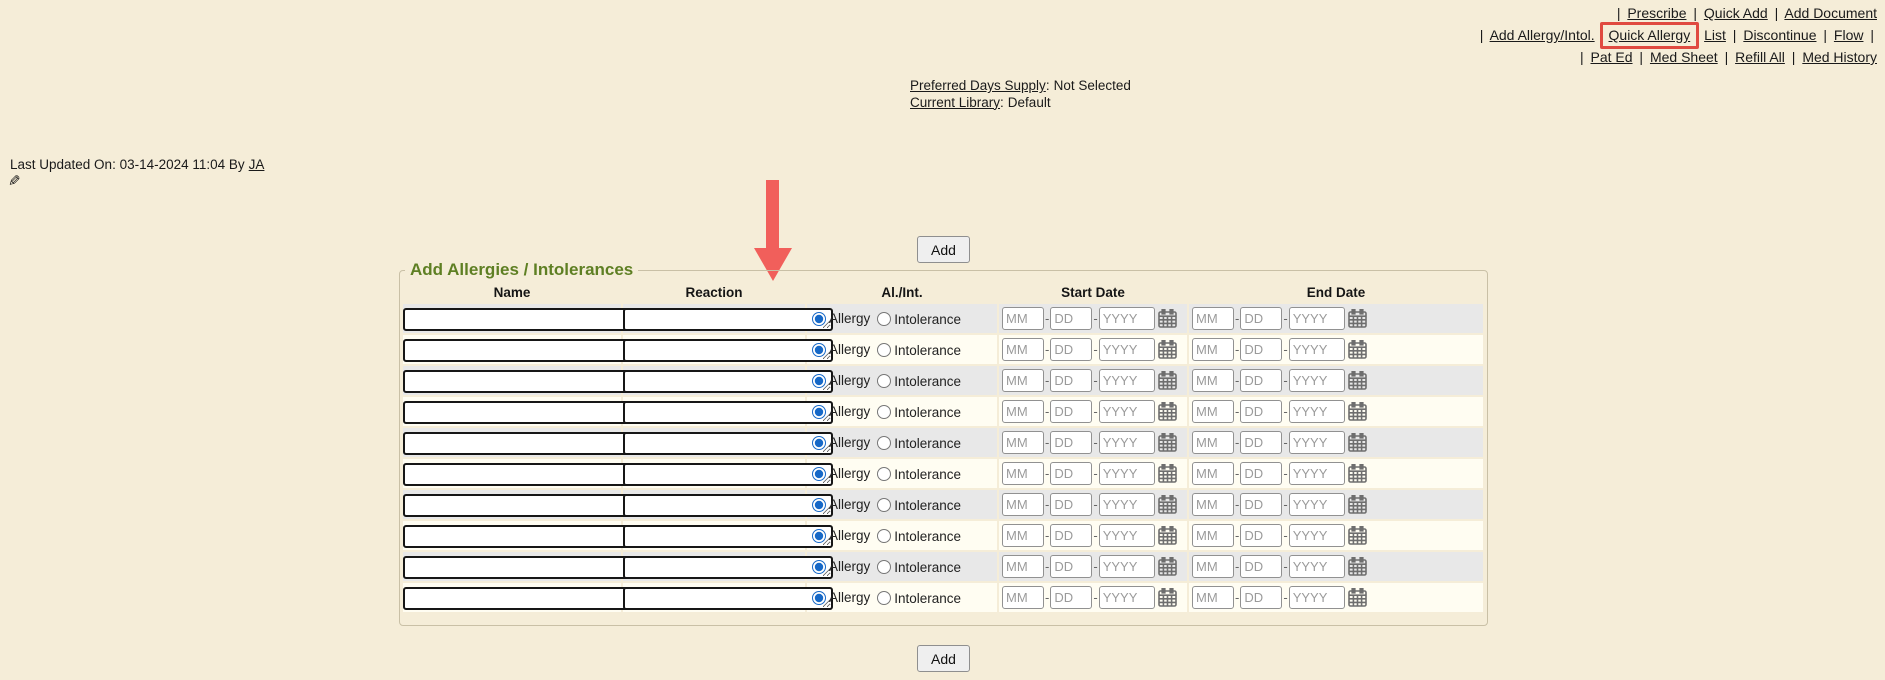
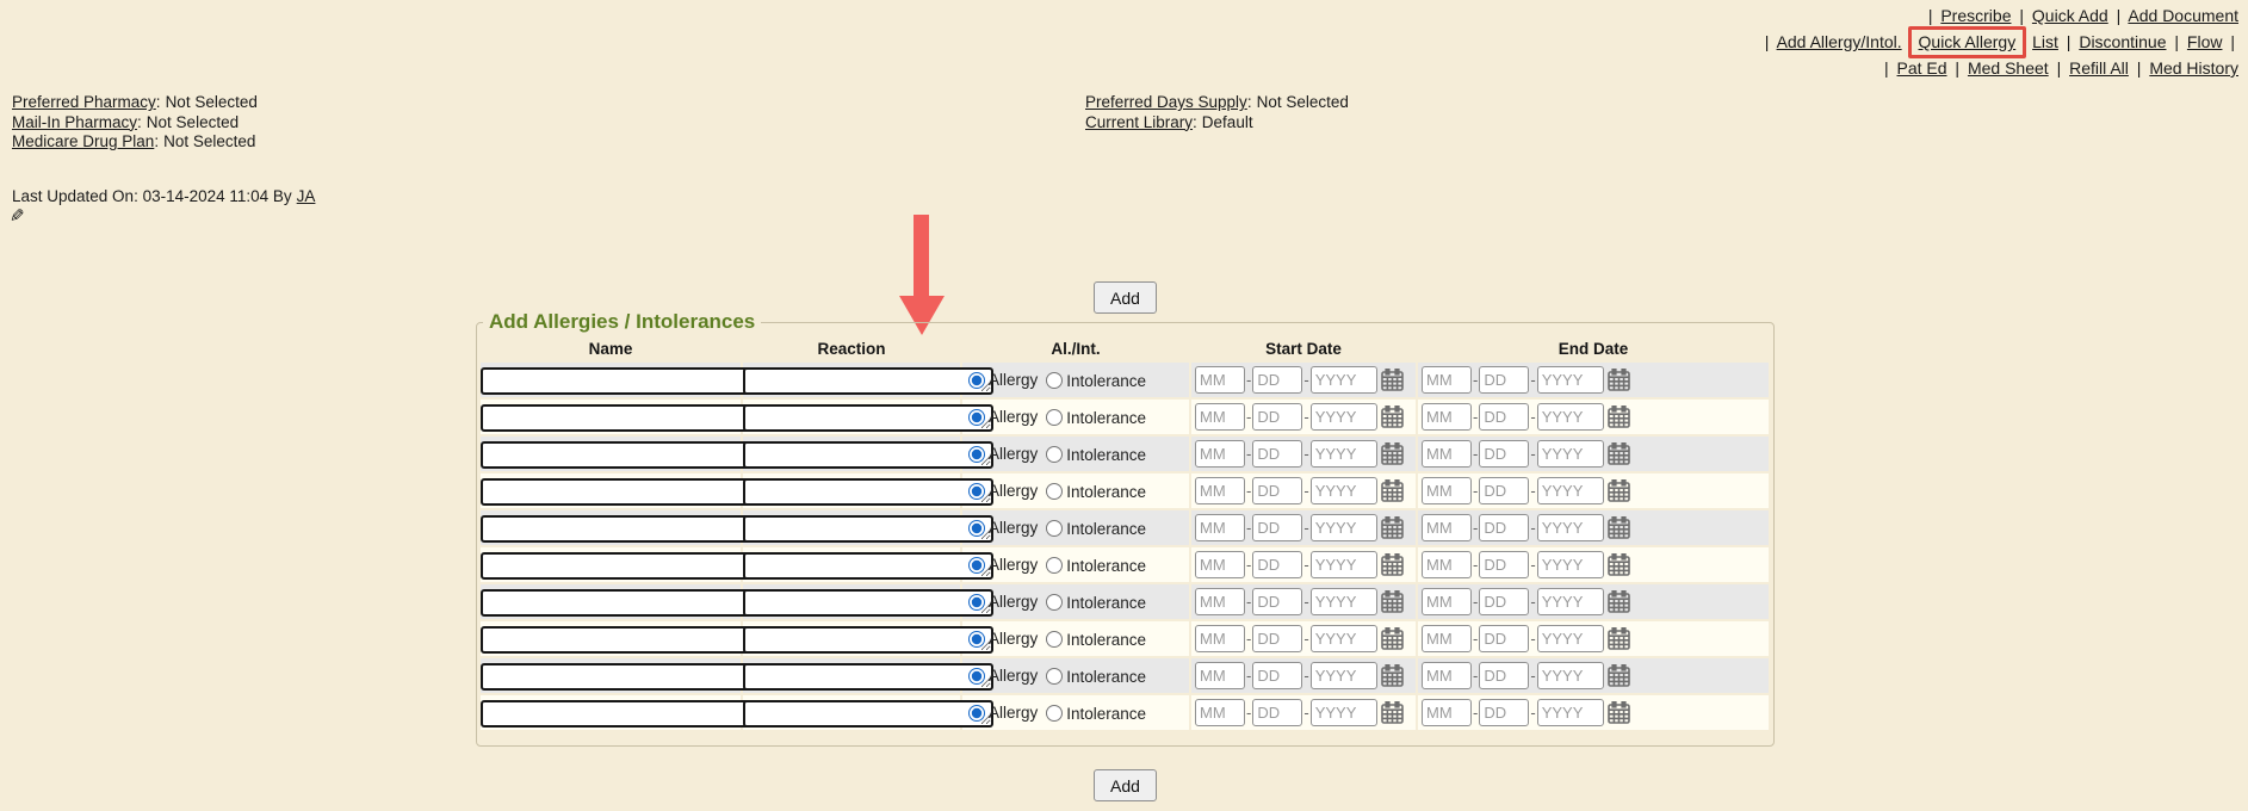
  | Prescribe | Quick Add | Add Document
  | Add Allergy/Intol. Quick Allergy List | Discontinue | Flow |
  | Pat Ed | Med Sheet | Refill All | Med History
+ Preferred Pharmacy: Not Selected
+ Mail-In Pharmacy: Not Selected
+ Medicare Drug Plan: Not Selected
  Preferred Days Supply: Not Selected
  Current Library: Default
  Last Updated On: 03-14-2024 11:04 By JA
  Add
  Add Allergies / Intolerances
  	Name	Reaction	Al./Int.	Start Date	End Date
  		Allergy Intolerance	MM - DD - YYYY	MM - DD - YYYY
  		Allergy Intolerance	MM - DD - YYYY	MM - DD - YYYY
  		Allergy Intolerance	MM - DD - YYYY	MM - DD - YYYY
  		Allergy Intolerance	MM - DD - YYYY	MM - DD - YYYY
  		Allergy Intolerance	MM - DD - YYYY	MM - DD - YYYY
  		Allergy Intolerance	MM - DD - YYYY	MM - DD - YYYY
  		Allergy Intolerance	MM - DD - YYYY	MM - DD - YYYY
  		Allergy Intolerance	MM - DD - YYYY	MM - DD - YYYY
  		Allergy Intolerance	MM - DD - YYYY	MM - DD - YYYY
  		Allergy Intolerance	MM - DD - YYYY	MM - DD - YYYY
  Add
